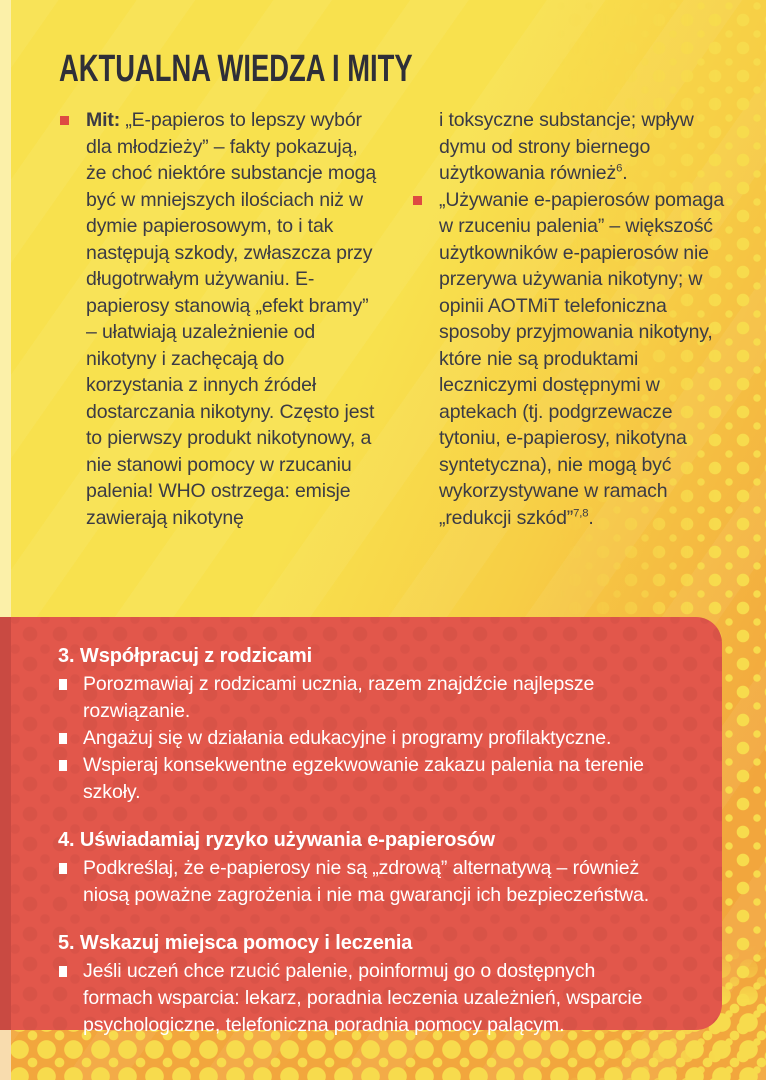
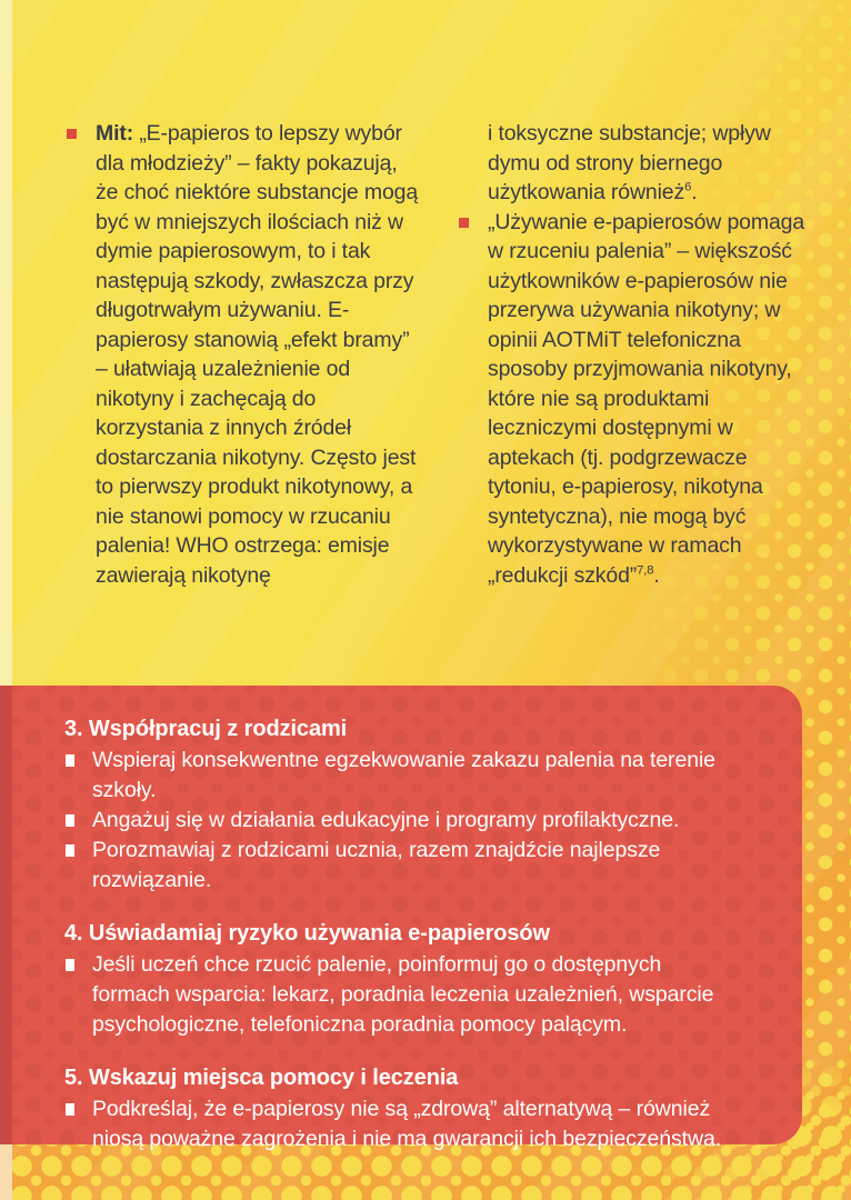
- AKTUALNA WIEDZA I MITY
  Mit: „E-papieros to lepszy wybór dla młodzieży” – fakty pokazują, że choć niektóre substancje mogą być w mniejszych ilościach niż w dymie papierosowym, to i tak następują szkody, zwłaszcza przy długotrwałym używaniu. E-papierosy stanowią „efekt bramy” – ułatwiają uzależnienie od nikotyny i zachęcają do korzystania z innych źródeł dostarczania nikotyny. Często jest to pierwszy produkt nikotynowy, a nie stanowi pomocy w rzucaniu palenia! WHO ostrzega: emisje zawierają nikotynę
  i toksyczne substancje; wpływ dymu od strony biernego użytkowania również6.
  „Używanie e-papierosów pomaga w rzuceniu palenia” – większość użytkowników e-papierosów nie przerywa używania nikotyny; w opinii AOTMiT telefoniczna sposoby przyjmowania nikotyny, które nie są produktami leczniczymi dostępnymi w aptekach (tj. podgrzewacze tytoniu, e-papierosy, nikotyna syntetyczna), nie mogą być wykorzystywane w ramach „redukcji szkód”7,8.
  3. Współpracuj z rodzicami
- Porozmawiaj z rodzicami ucznia, razem znajdźcie najlepsze rozwiązanie.
+ Wspieraj konsekwentne egzekwowanie zakazu palenia na terenie szkoły.
  Angażuj się w działania edukacyjne i programy profilaktyczne.
- Wspieraj konsekwentne egzekwowanie zakazu palenia na terenie szkoły.
+ Porozmawiaj z rodzicami ucznia, razem znajdźcie najlepsze rozwiązanie.
  4. Uświadamiaj ryzyko używania e-papierosów
- Podkreślaj, że e-papierosy nie są „zdrową” alternatywą – również niosą poważne zagrożenia i nie ma gwarancji ich bezpieczeństwa.
+ Jeśli uczeń chce rzucić palenie, poinformuj go o dostępnych formach wsparcia: lekarz, poradnia leczenia uzależnień, wsparcie psychologiczne, telefoniczna poradnia pomocy palącym.
  5. Wskazuj miejsca pomocy i leczenia
- Jeśli uczeń chce rzucić palenie, poinformuj go o dostępnych formach wsparcia: lekarz, poradnia leczenia uzależnień, wsparcie psychologiczne, telefoniczna poradnia pomocy palącym.
+ Podkreślaj, że e-papierosy nie są „zdrową” alternatywą – również niosą poważne zagrożenia i nie ma gwarancji ich bezpieczeństwa.
